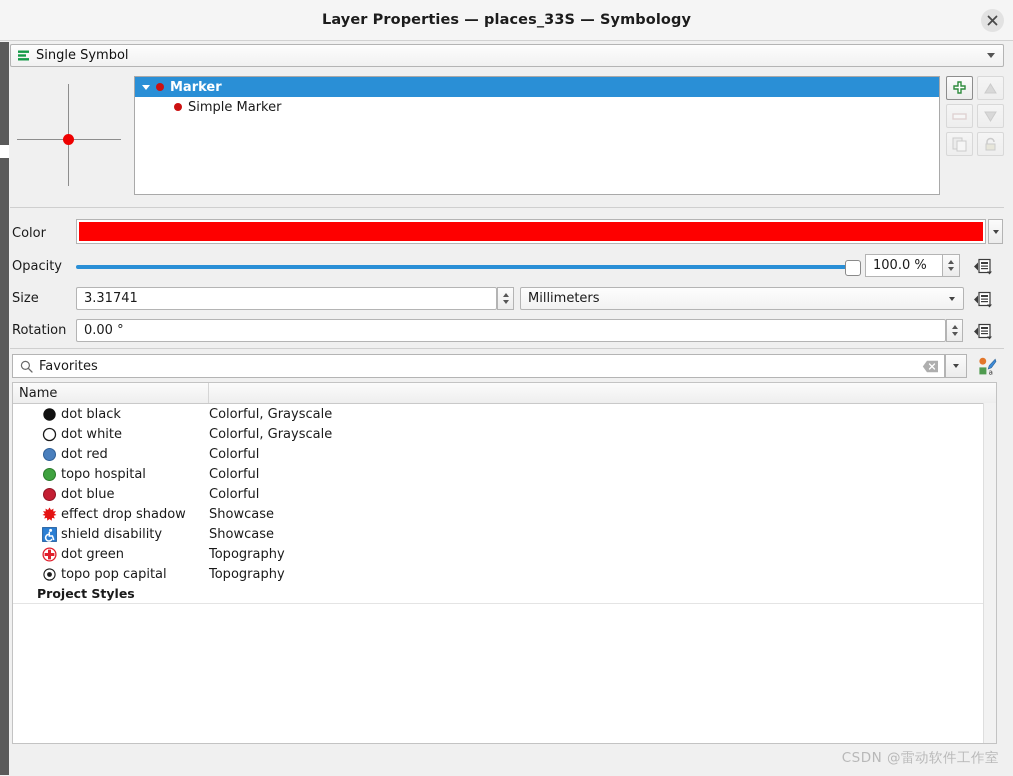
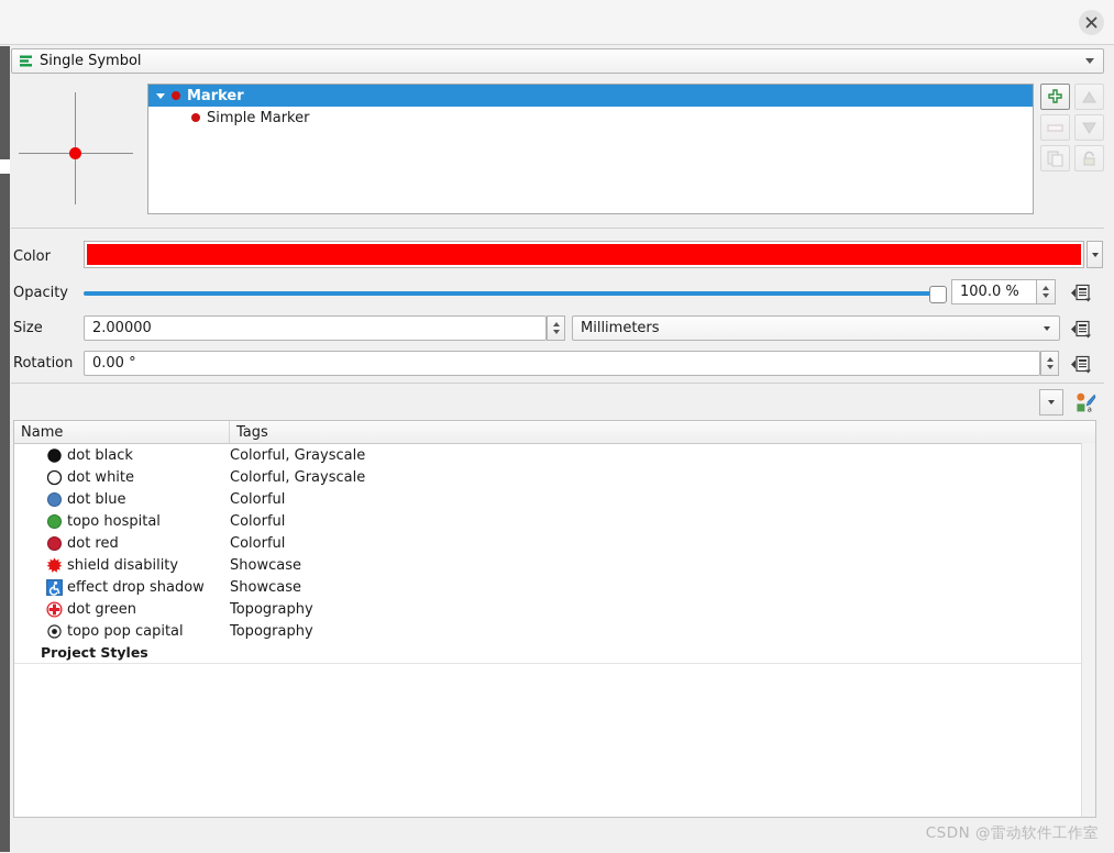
- Layer Properties — places_33S — Symbology
  Single Symbol
  Marker
  Simple Marker
  Color
  Opacity
  100.0 %
  Size
- 3.31741
+ 2.00000
  Millimeters
  Rotation
  0.00 °
- Favorites
  a
  Name
+ Tags
  dot black
  Colorful, Grayscale
  dot white
  Colorful, Grayscale
- dot red
+ dot blue
  Colorful
  topo hospital
  Colorful
- dot blue
+ dot red
  Colorful
- effect drop shadow
+ shield disability
  Showcase
- shield disability
+ effect drop shadow
  Showcase
  dot green
  Topography
  topo pop capital
  Topography
  Project Styles
  CSDN @雷动软件工作室
